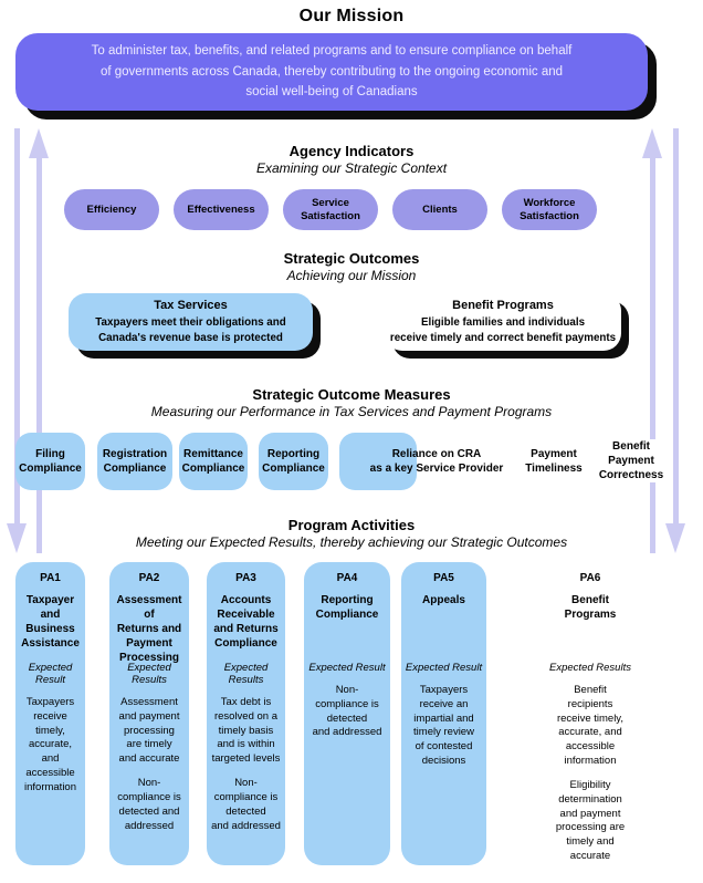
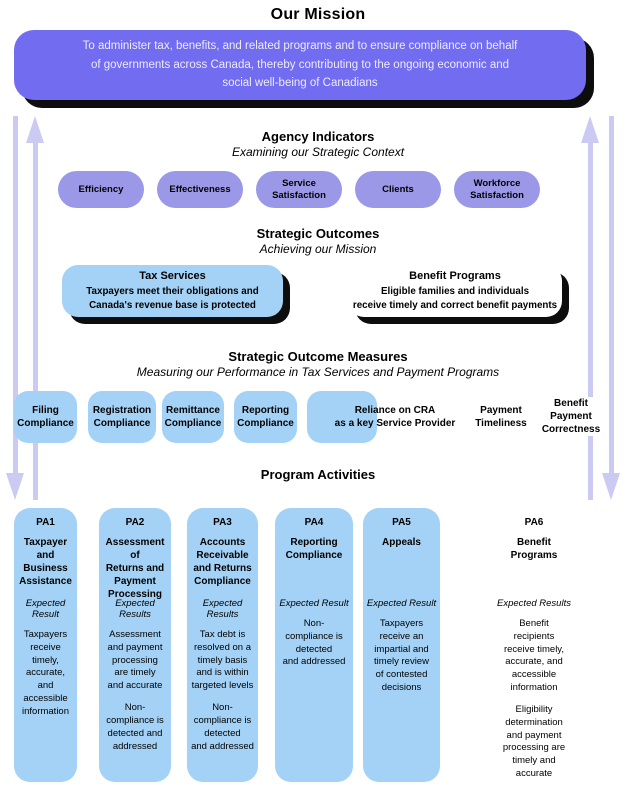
  Our Mission
  To administer tax, benefits, and related programs and to ensure compliance on behalf
  of governments across Canada, thereby contributing to the ongoing economic and
  social well-being of Canadians
  Agency Indicators
  Examining our Strategic Context
  Efficiency
  Effectiveness
  Service
  Satisfaction
  Clients
  Workforce
  Satisfaction
  Strategic Outcomes
  Achieving our Mission
  Tax Services
  Taxpayers meet their obligations and
  Canada's revenue base is protected
  Benefit Programs
  Eligible families and individuals
  receive timely and correct benefit payments
  Strategic Outcome Measures
  Measuring our Performance in Tax Services and Payment Programs
  Filing
  Compliance
  Registration
  Compliance
  Remittance
  Compliance
  Reporting
  Compliance
  Reliance on CRA
  as a key Service Provider
  Payment
  Timeliness
  Benefit
  Payment
  Correctness
  Program Activities
- Meeting our Expected Results, thereby achieving our Strategic Outcomes
  PA1
  Taxpayer
  and Business
  Assistance
  Expected Result
  Taxpayers
  receive
  timely,
  accurate,
  and
  accessible
  information
  PA2
  Assessment of
  Returns and
  Payment
  Processing
  Expected Results
  Assessment
  and payment
  processing
  are timely
  and accurate
  Non-
  compliance is
  detected and
  addressed
  PA3
  Accounts
  Receivable
  and Returns
  Compliance
  Expected Results
  Tax debt is
  resolved on a
  timely basis
  and is within
  targeted levels
  Non-
  compliance is
  detected
  and addressed
  PA4
  Reporting
  Compliance
  Expected Result
  Non-
  compliance is
  detected
  and addressed
  PA5
  Appeals
  Expected Result
  Taxpayers
  receive an
  impartial and
  timely review
  of contested
  decisions
  PA6
  Benefit
  Programs
  Expected Results
  Benefit
  recipients
  receive timely,
  accurate, and
  accessible
  information
  Eligibility
  determination
  and payment
  processing are
  timely and
  accurate
